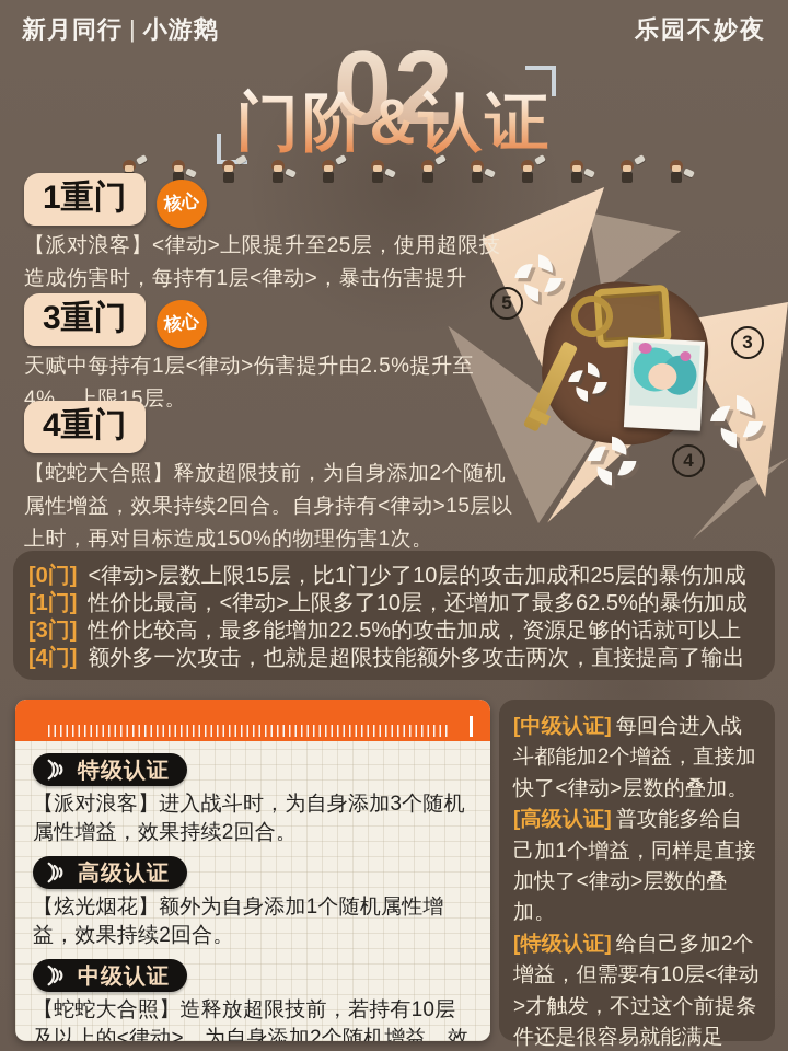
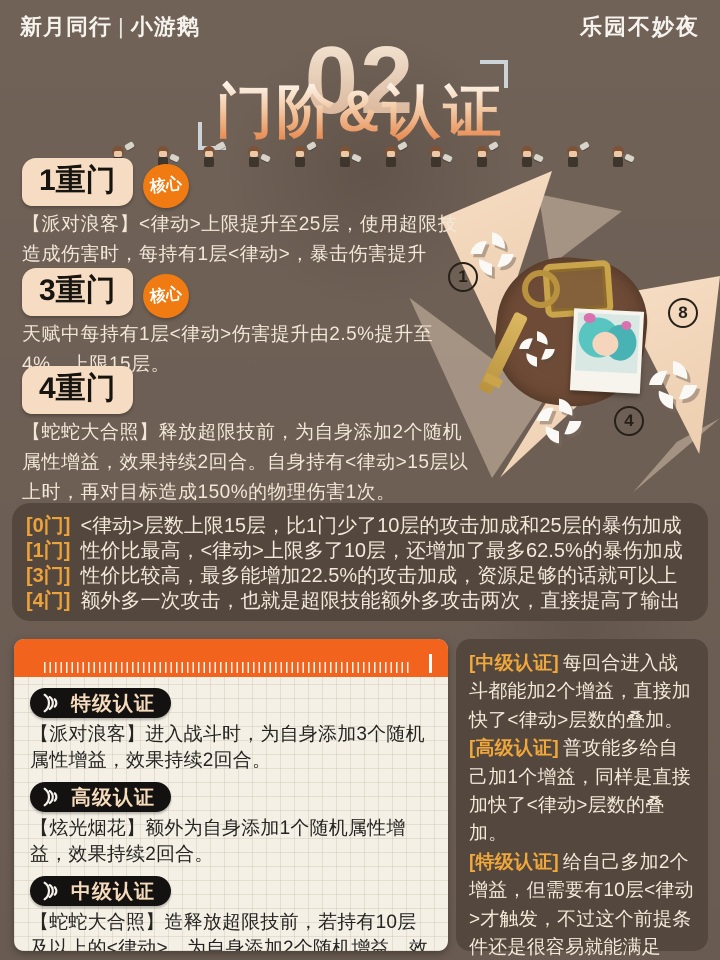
  门阶&认证
  【派对浪客】<律动>上限提升至25层，使用超限技造成伤害时，每持有1层<律动>，暴击伤害提升
  天赋中每持有1层<律动>伤害提升由2.5%提升至4%，上限15层。
  4重门
  【蛇蛇大合照】释放超限技前，为自身添加2个随机属性增益，效果持续2回合。自身持有<律动>15层以上时，再对目标造成150%的物理伤害1次。
- 5
+ 1
- 3
+ 8
  4
  [0门]
  <律动>层数上限15层，比1门少了10层的攻击加成和25层的暴伤加成
  [1门]
  性价比最高，<律动>上限多了10层，还增加了最多62.5%的暴伤加成
  [3门]
  性价比较高，最多能增加22.5%的攻击加成，资源足够的话就可以上
  [4门]
  额外多一次攻击，也就是超限技能额外多攻击两次，直接提高了输出
  特级认证
  【派对浪客】进入战斗时，为自身添加3个随机属性增益，效果持续2回合。
  高级认证
  【炫光烟花】额外为自身添加1个随机属性增益，效果持续2回合。
  中级认证
  【蛇蛇大合照】造释放超限技前，若持有10层及以上的<律动>，为自身添加2个随机增益，效
  [中级认证] 每回合进入战斗都能加2个增益，直接加快了<律动>层数的叠加。
  [高级认证] 普攻能多给自己加1个增益，同样是直接加快了<律动>层数的叠加。
  [特级认证] 给自己多加2个增益，但需要有10层<律动>才触发，不过这个前提条件还是很容易就能满足
